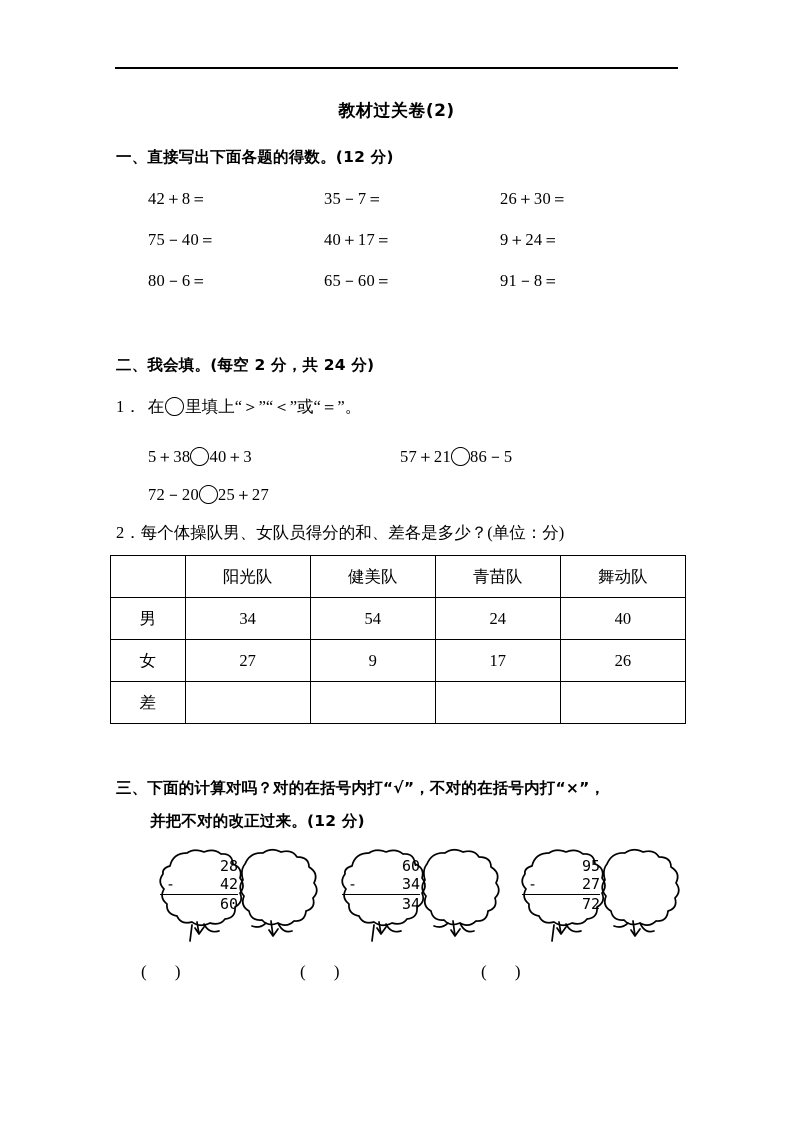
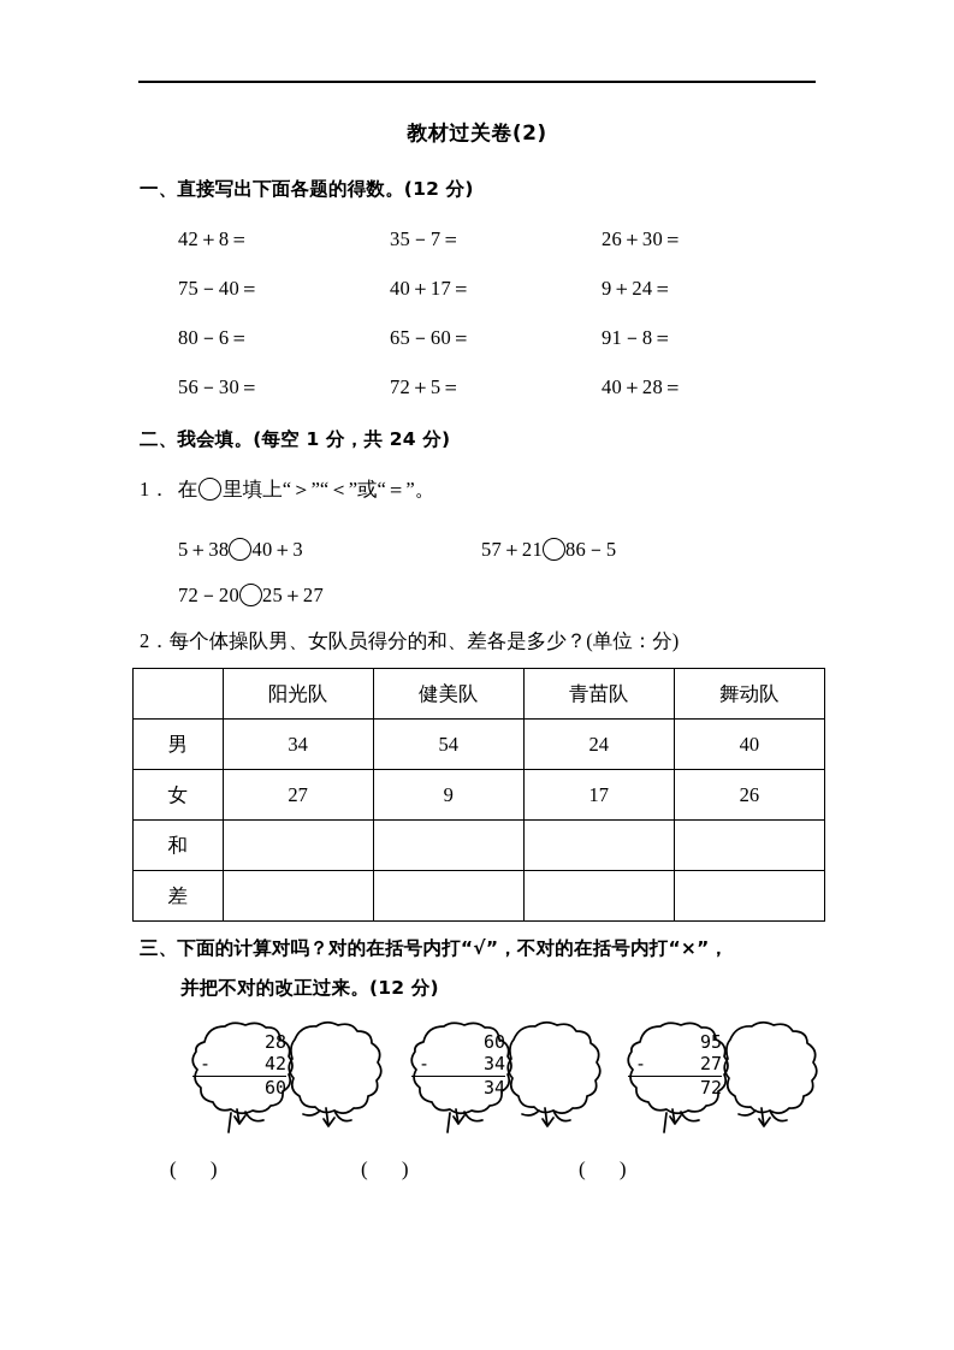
  教材过关卷(2)
  一、直接写出下面各题的得数。(12 分)
  42＋8＝
  35－7＝
  26＋30＝
  75－40＝
  40＋17＝
  9＋24＝
  80－6＝
  65－60＝
  91－8＝
+ 56－30＝
+ 72＋5＝
+ 40＋28＝
- 二、我会填。(每空 2 分，共 24 分)
+ 二、我会填。(每空 1 分，共 24 分)
  1．
  在
  里填上“＞”“＜”或“＝”。
  5＋38
  40＋3
  57＋21
  86－5
  72－20
  25＋27
  2．每个体操队男、女队员得分的和、差各是多少？(单位：分)
  	阳光队	健美队	青苗队	舞动队
  男	34	54	24	40
  女	27	9	17	26
+ 和
  差
  三、下面的计算对吗？对的在括号内打“√”，不对的在括号内打“×”，
  并把不对的改正过来。(12 分)
  28
  -
  42
  60
  60
  -
  34
  34
  95
  -
  27
  72
  ( )
  ( )
  ( )
